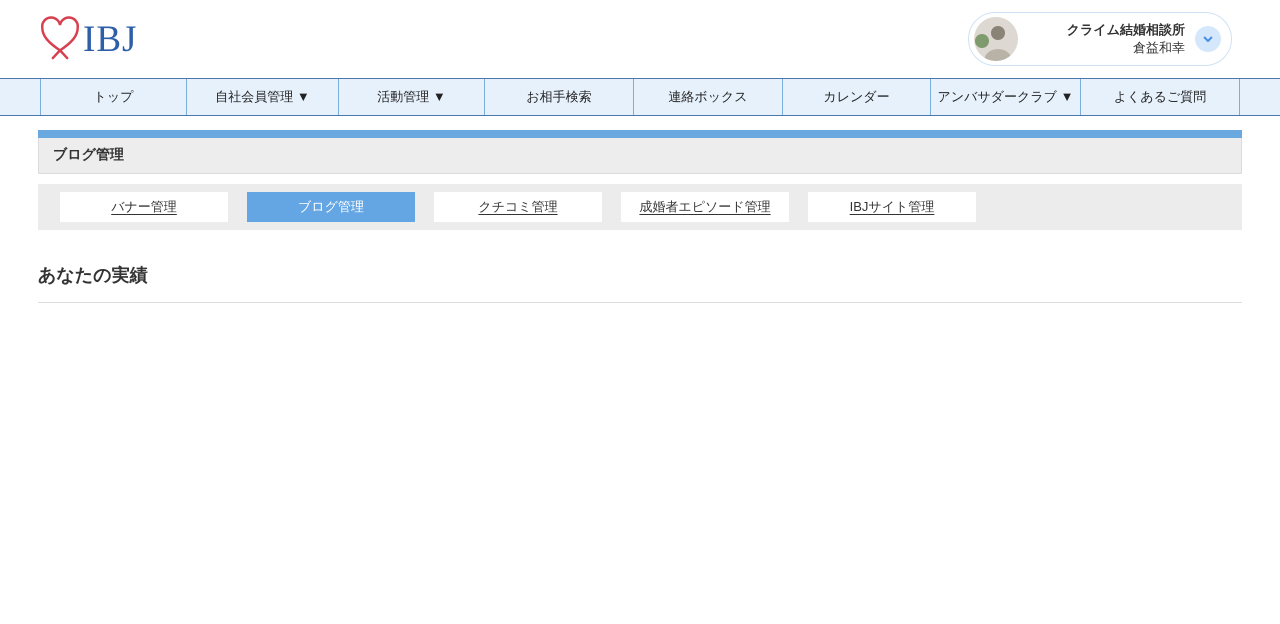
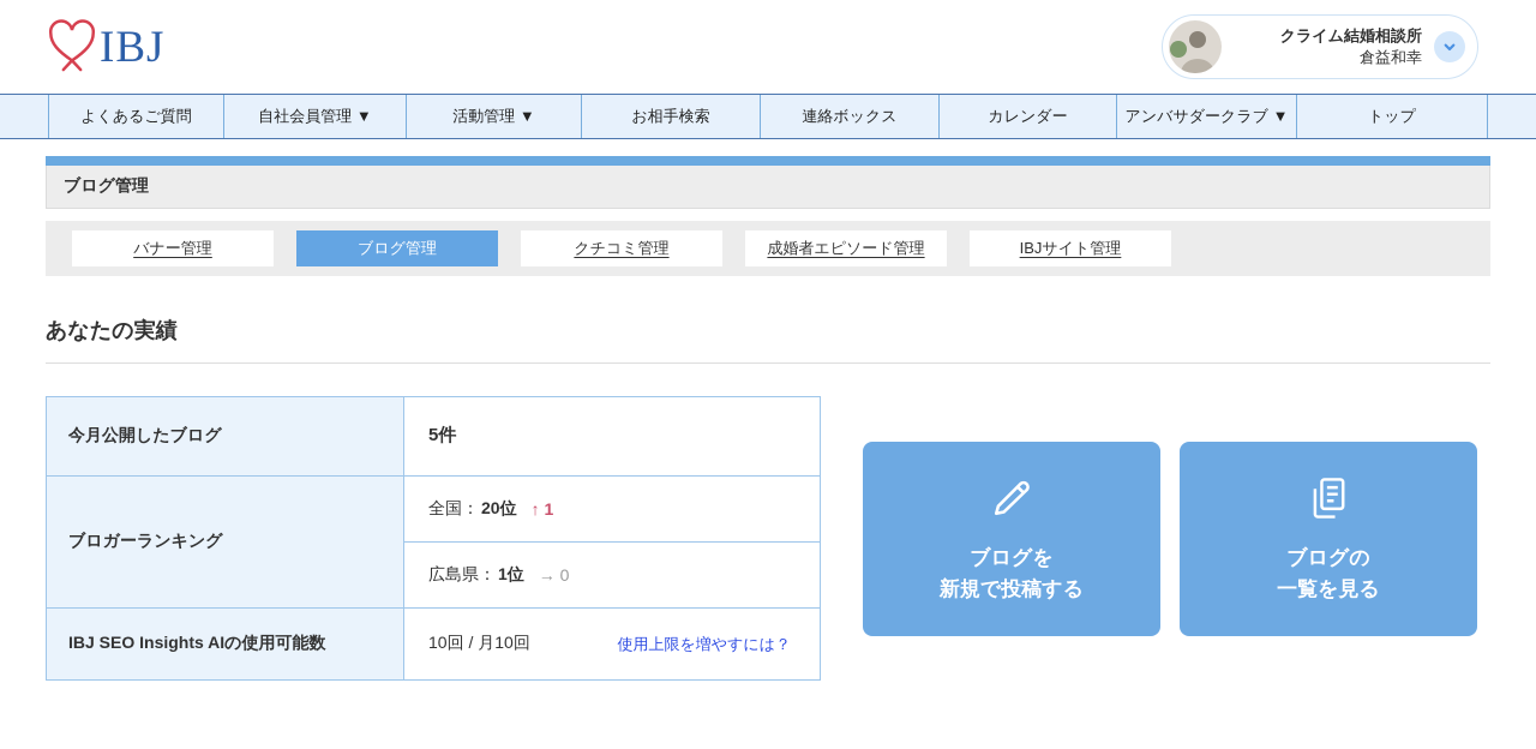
  IBJ
  クライム結婚相談所
  倉益和幸
- トップ
+ よくあるご質問
  自社会員管理 ▼
  活動管理 ▼
  お相手検索
  連絡ボックス
  カレンダー
  アンバサダークラブ ▼
- よくあるご質問
+ トップ
  ブログ管理
  バナー管理
  ブログ管理
  クチコミ管理
  成婚者エピソード管理
  IBJサイト管理
  あなたの実績
+ 今月公開したブログ
+ 5件
+ ブロガーランキング
+ 全国：
+ 20位
+ ↑ 1
+ 広島県：
+ 1位
+ → 0
+ IBJ SEO Insights AIの使用可能数
+ 10回 / 月10回
+ 使用上限を増やすには？
+ ブログを
+ 新規で投稿する
+ ブログの
+ 一覧を見る
